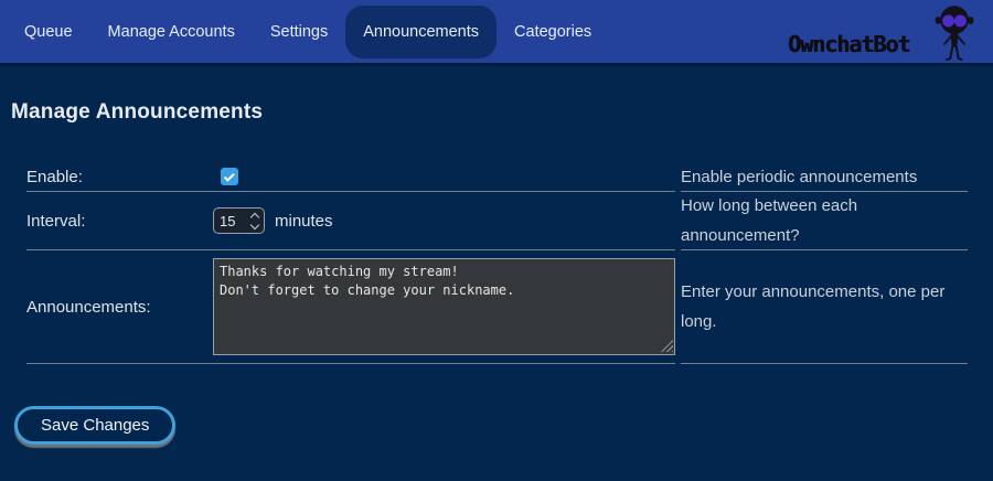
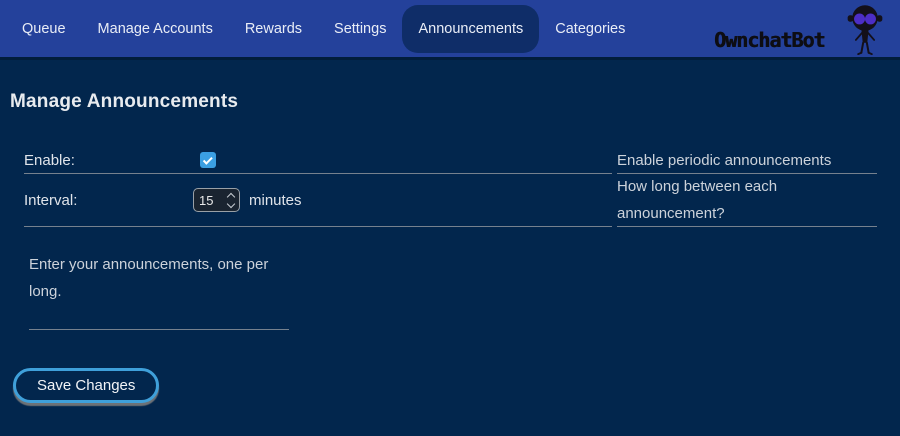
  Queue
  Manage Accounts
+ Rewards
  Settings
  Announcements
  Categories
  OwnchatBot
  Manage Announcements
  Enable:
  Enable periodic announcements
  Interval:
  15
  minutes
  How long between each announcement?
- Announcements:
- Thanks for watching my stream!
- Don't forget to change your nickname.
  Enter your announcements, one per long.
  Save Changes
